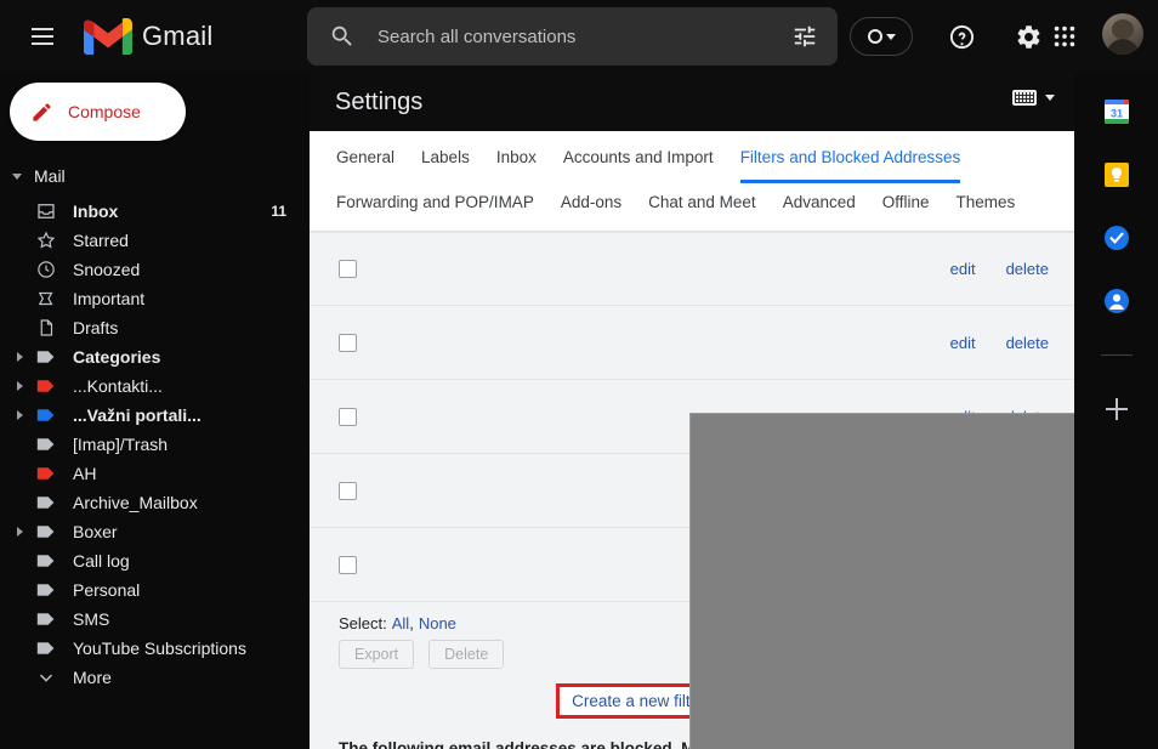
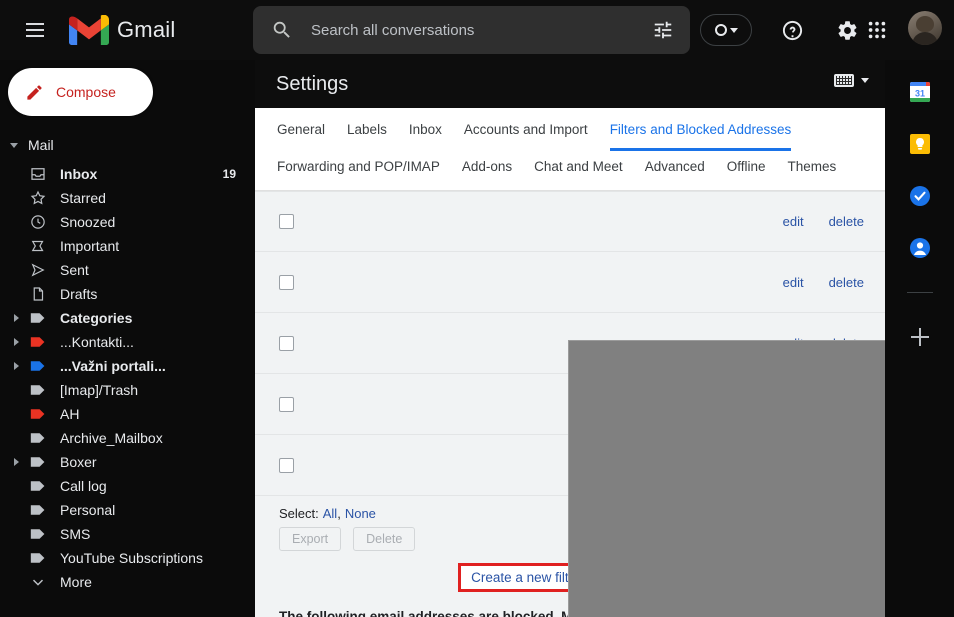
  Gmail
  Search all conversations
  Compose
  Mail
  Inbox
- 11
+ 19
  Starred
  Snoozed
  Important
+ Sent
  Drafts
  Categories
  ...Kontakti...
  ...Važni portali...
  [Imap]/Trash
  AH
  Archive_Mailbox
  Boxer
  Call log
  Personal
  SMS
  YouTube Subscriptions
  More
  Settings
  General
  Labels
  Inbox
  Accounts and Import
  Filters and Blocked Addresses
  Forwarding and POP/IMAP
  Add-ons
  Chat and Meet
  Advanced
  Offline
  Themes
  edit
  delete
  edit
  delete
  Select:
  All
  ,
  None
  Export
  Delete
  Create a new filt
  31
